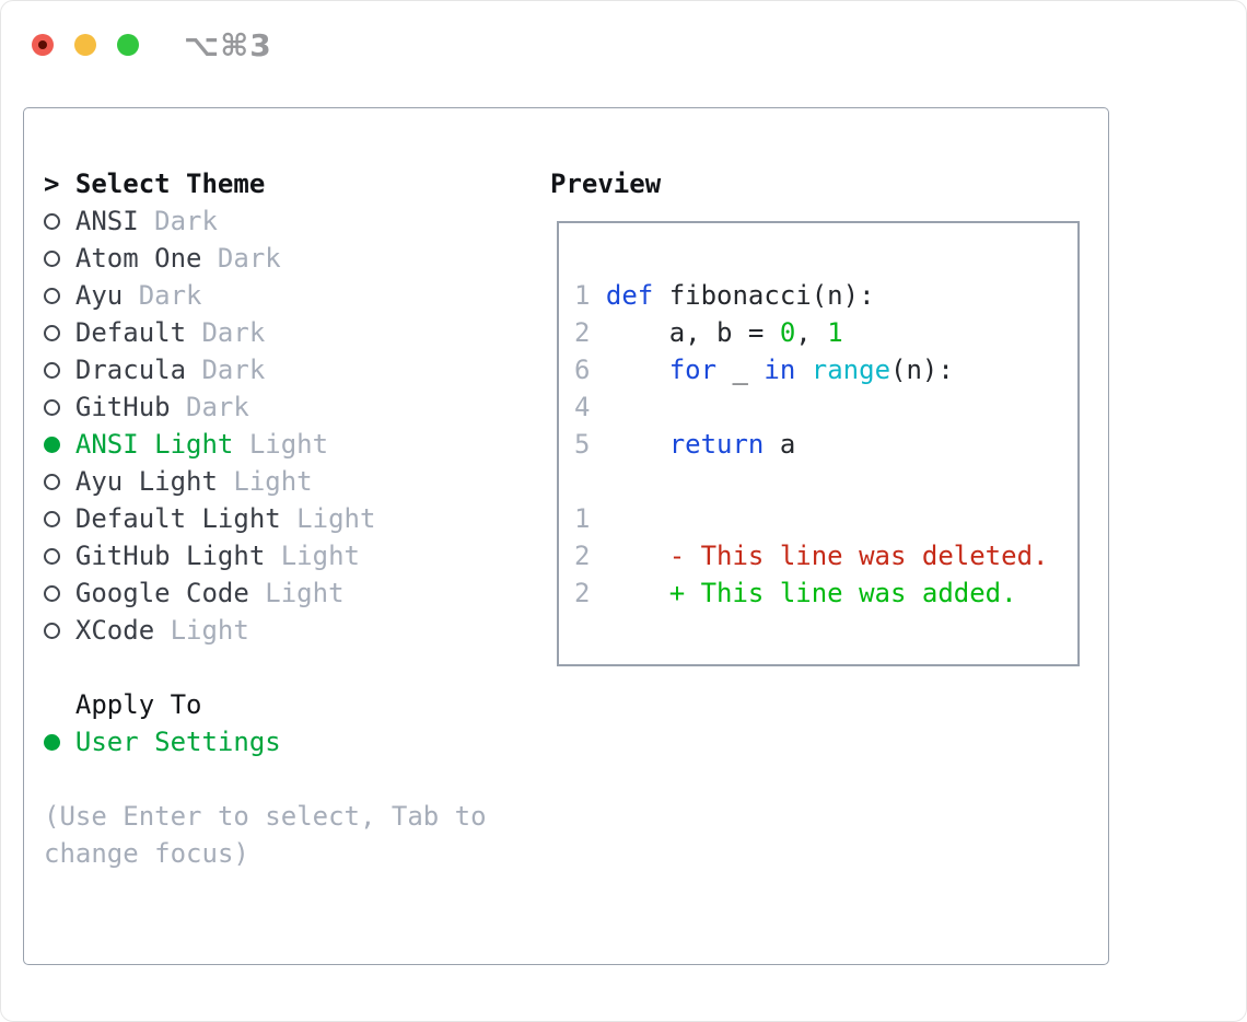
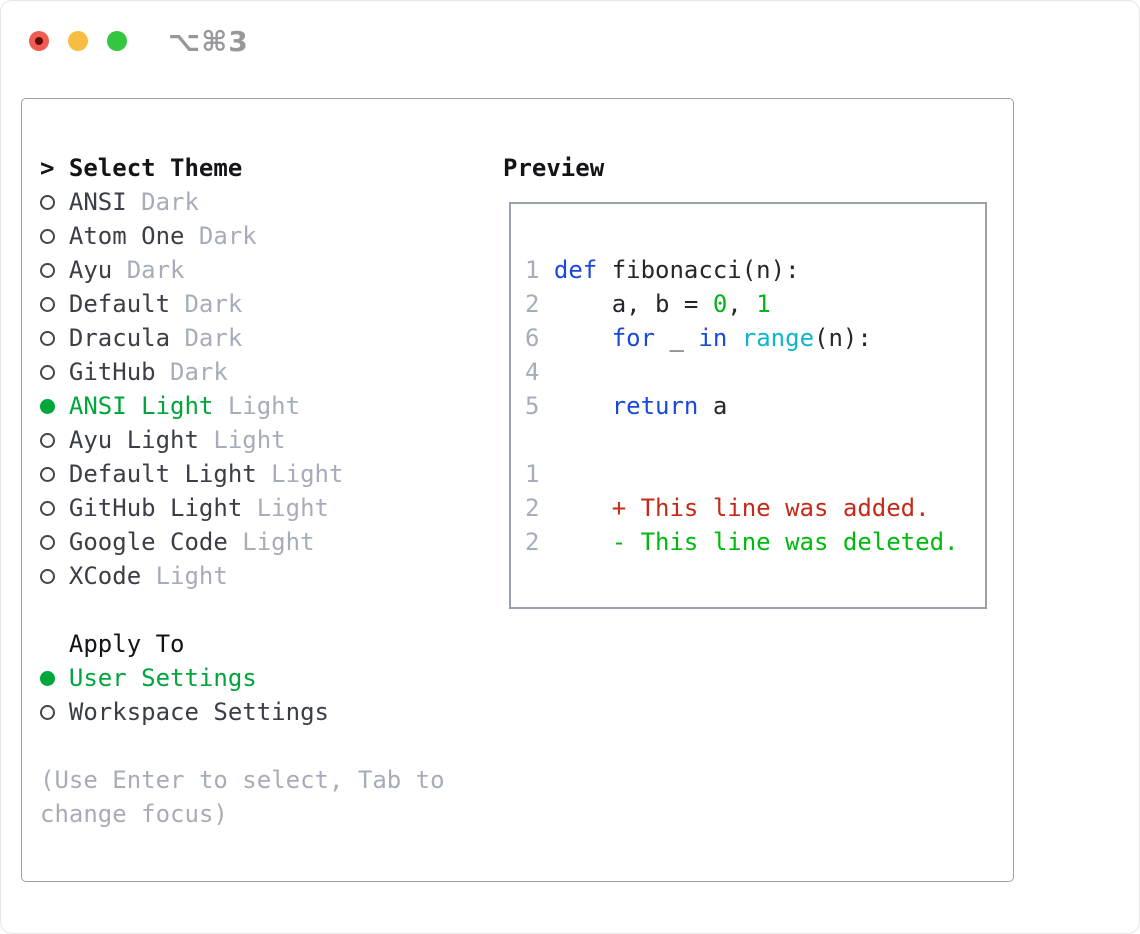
  ⌥⌘3
  >
  Select Theme
  ANSI
  Dark
  Atom One
  Dark
  Ayu
  Dark
  Default
  Dark
  Dracula
  Dark
  GitHub
  Dark
  ANSI Light
  Light
  Ayu Light
  Light
  Default Light
  Light
  GitHub Light
  Light
  Google Code
  Light
  XCode
  Light
  Apply To
  User Settings
+ Workspace Settings
  (Use Enter to select, Tab to change focus)
  Preview
  1
  def fibonacci(n):
  2
  a, b = 0, 1
  6
  for _ in range(n):
  4
  5
  return a
  1
  2
- - This line was deleted.
+ + This line was added.
  2
- + This line was added.
+ - This line was deleted.
